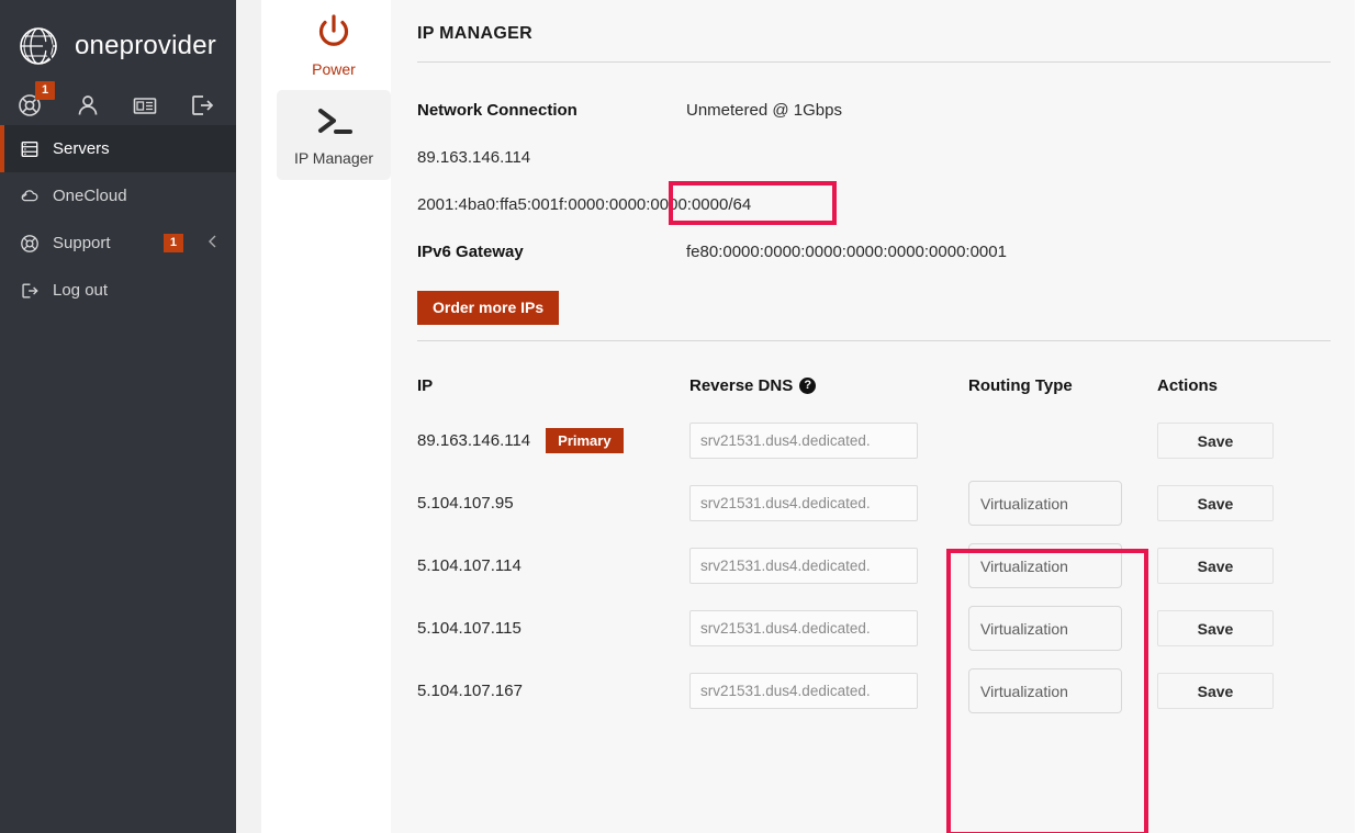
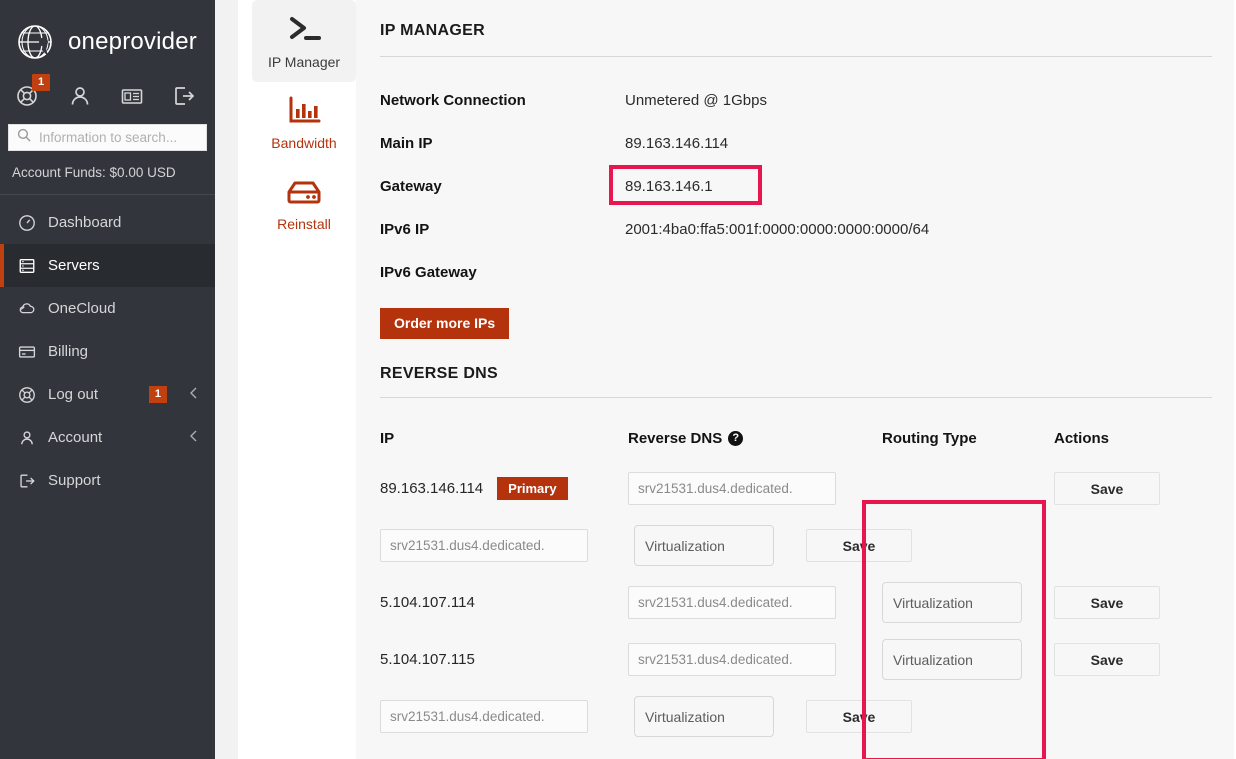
  oneprovider
  1
+ Information to search...
+ Account Funds: $0.00 USD
+ Dashboard
  Servers
  OneCloud
+ Billing
- Support
+ Log out
  1
+ Account
- Log out
+ Support
- Power
  IP Manager
+ Bandwidth
+ Reinstall
  IP MANAGER
  Network Connection
  Unmetered @ 1Gbps
+ Main IP
  89.163.146.114
+ Gateway
+ 89.163.146.1
+ IPv6 IP
  2001:4ba0:ffa5:001f:0000:0000:0000:0000/64
  IPv6 Gateway
- fe80:0000:0000:0000:0000:0000:0000:0001
  Order more IPs
+ REVERSE DNS
  IP
  Reverse DNS
  ?
  Routing Type
  Actions
  89.163.146.114
  Primary
  srv21531.dus4.dedicated.
  Save
- 5.104.107.95
  srv21531.dus4.dedicated.
  Virtualization
  Save
  5.104.107.114
  srv21531.dus4.dedicated.
  Virtualization
  Save
  5.104.107.115
  srv21531.dus4.dedicated.
  Virtualization
  Save
- 5.104.107.167
  srv21531.dus4.dedicated.
  Virtualization
  Save
